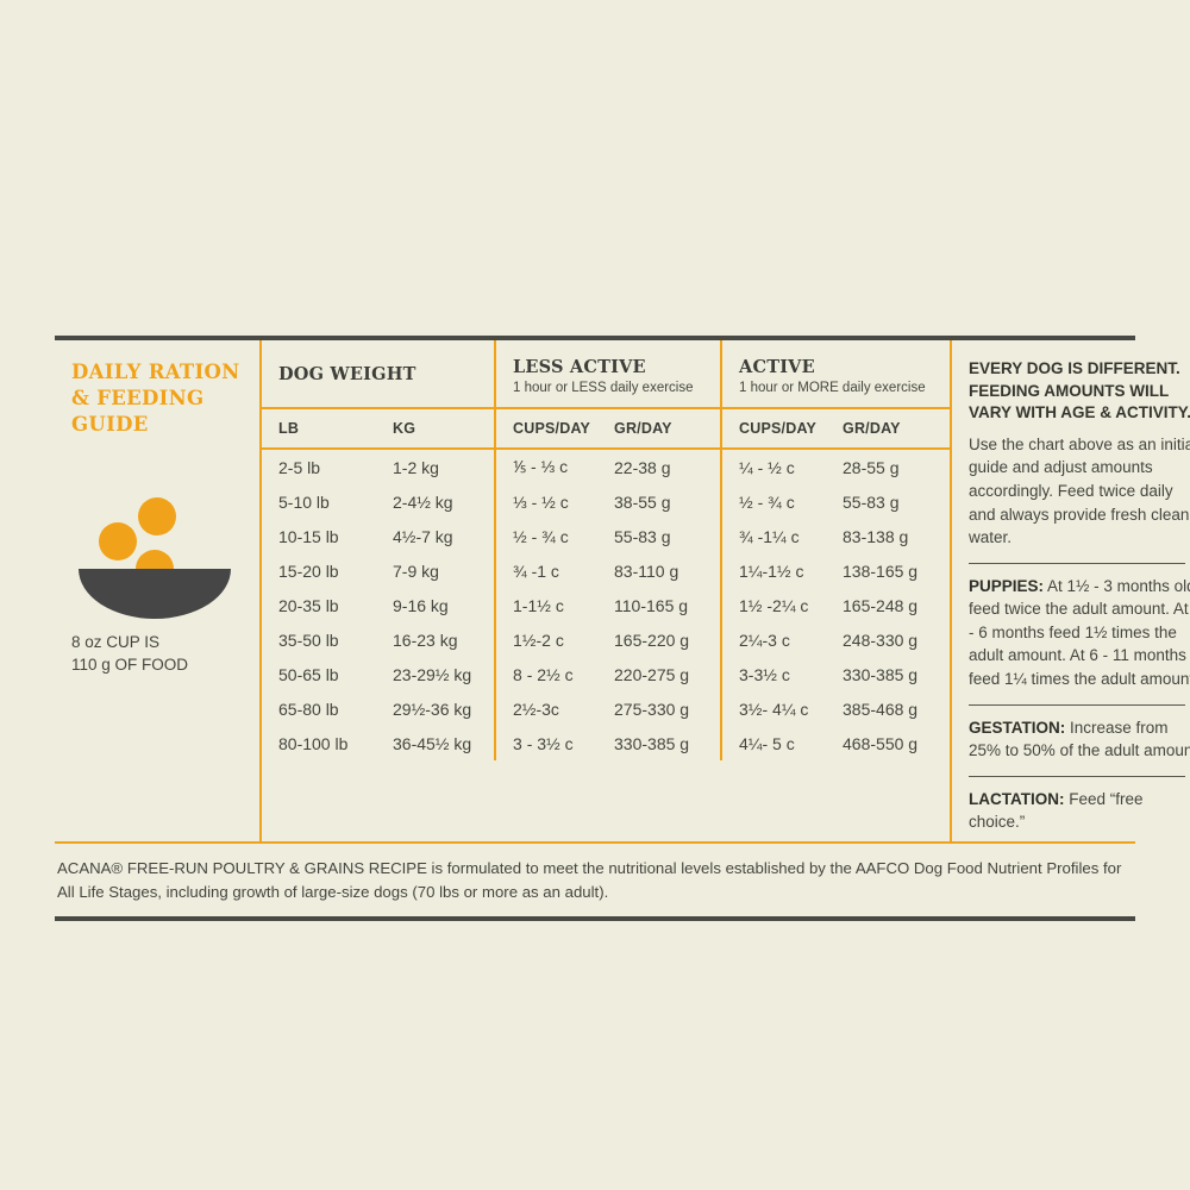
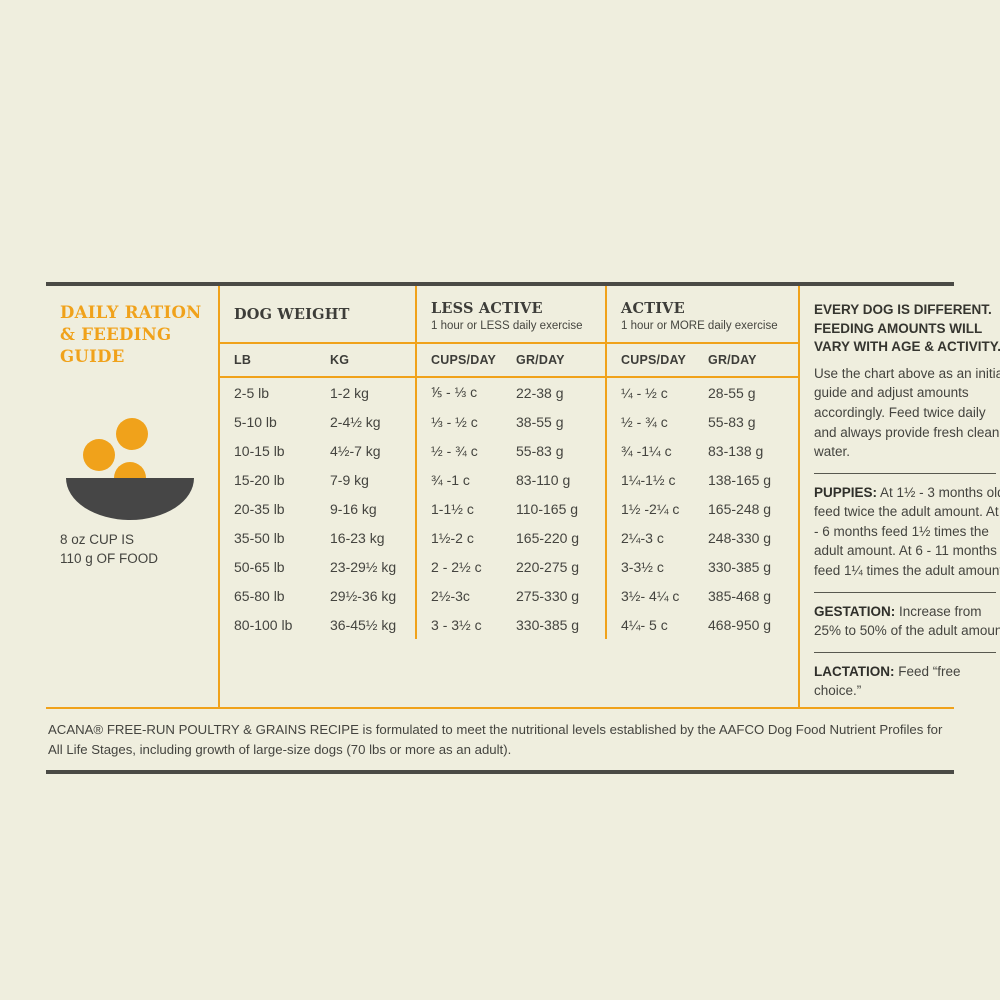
  DAILY RATION & FEEDING GUIDE
  8 oz CUP IS
  110 g OF FOOD
  DOG WEIGHT	LESS ACTIVE 1 hour or LESS daily exercise	ACTIVE 1 hour or MORE daily exercise
  LB	KG	CUPS/DAY	GR/DAY	CUPS/DAY	GR/DAY
  2-5 lb	1-2 kg	⅕ - ⅓ c	22-38 g	¼ - ½ c	28-55 g
  5-10 lb	2-4½ kg	⅓ - ½ c	38-55 g	½ - ¾ c	55-83 g
  10-15 lb	4½-7 kg	½ - ¾ c	55-83 g	¾ -1¼ c	83-138 g
  15-20 lb	7-9 kg	¾ -1 c	83-110 g	1¼-1½ c	138-165 g
  20-35 lb	9-16 kg	1-1½ c	110-165 g	1½ -2¼ c	165-248 g
  35-50 lb	16-23 kg	1½-2 c	165-220 g	2¼-3 c	248-330 g
- 50-65 lb	23-29½ kg	8 - 2½ c	220-275 g	3-3½ c	330-385 g
+ 50-65 lb	23-29½ kg	2 - 2½ c	220-275 g	3-3½ c	330-385 g
  65-80 lb	29½-36 kg	2½-3c	275-330 g	3½- 4¼ c	385-468 g
- 80-100 lb	36-45½ kg	3 - 3½ c	330-385 g	4¼- 5 c	468-550 g
+ 80-100 lb	36-45½ kg	3 - 3½ c	330-385 g	4¼- 5 c	468-950 g
  EVERY DOG IS DIFFERENT. FEEDING AMOUNTS WILL VARY WITH AGE & ACTIVITY.
  Use the chart above as an initia guide and adjust amounts accordingly. Feed twice daily and always provide fresh clean water.
  PUPPIES: At 1½ - 3 months ol feed twice the adult amount. At - 6 months feed 1½ times the adult amount. At 6 - 11 months feed 1¼ times the adult amoun
  GESTATION: Increase from 25% to 50% of the adult amoun
  LACTATION: Feed “free choice.”
  ACANA® FREE-RUN POULTRY & GRAINS RECIPE is formulated to meet the nutritional levels established by the AAFCO Dog Food Nutrient Profiles for All Life Stages, including growth of large-size dogs (70 lbs or more as an adult).
